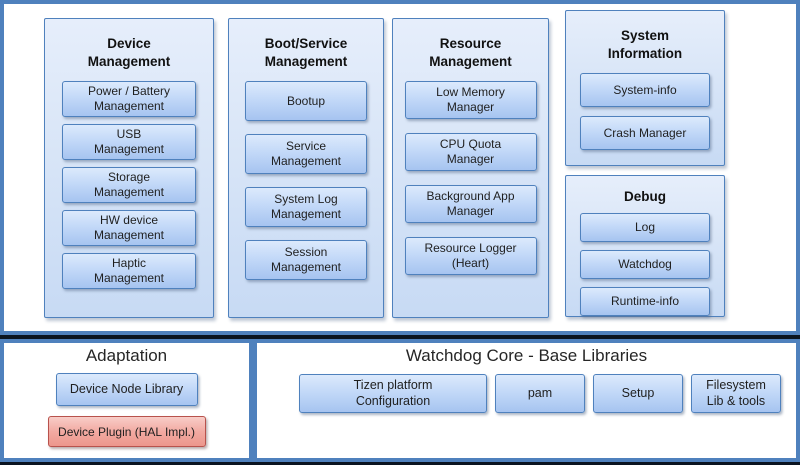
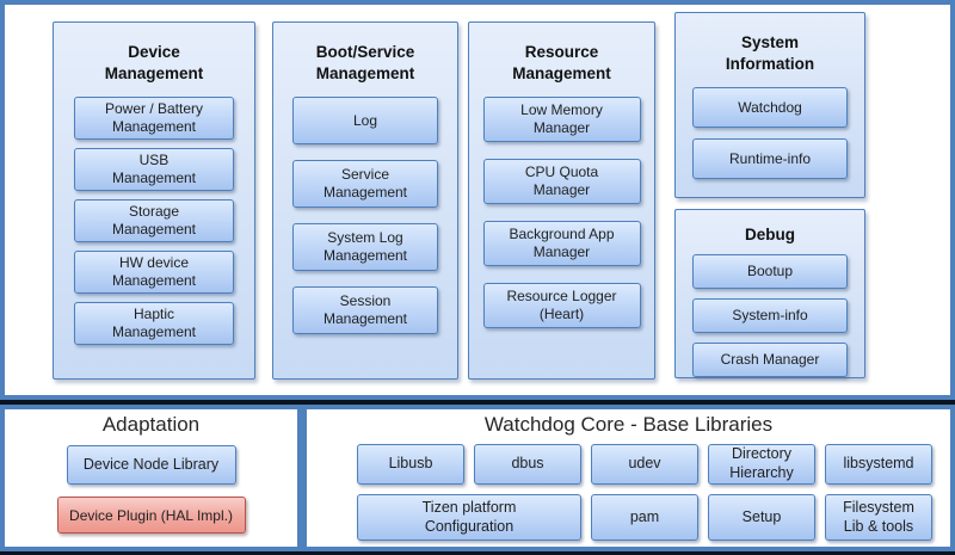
  Device
  Management
  Power / Battery
  Management
  USB
  Management
  Storage
  Management
  HW device
  Management
  Haptic
  Management
  Boot/Service
  Management
- Bootup
+ Log
  Service
  Management
  System Log
  Management
  Session
  Management
  Resource
  Management
  Low Memory
  Manager
  CPU Quota
  Manager
  Background App
  Manager
  Resource Logger
  (Heart)
  System
  Information
- System-info
+ Watchdog
- Crash Manager
+ Runtime-info
  Debug
- Log
+ Bootup
- Watchdog
+ System-info
- Runtime-info
+ Crash Manager
  Adaptation
  Device Node Library
  Device Plugin (HAL Impl.)
  Watchdog Core - Base Libraries
+ Libusb
+ dbus
+ udev
+ Directory
+ Hierarchy
+ libsystemd
  Tizen platform
  Configuration
  pam
  Setup
  Filesystem
  Lib & tools
